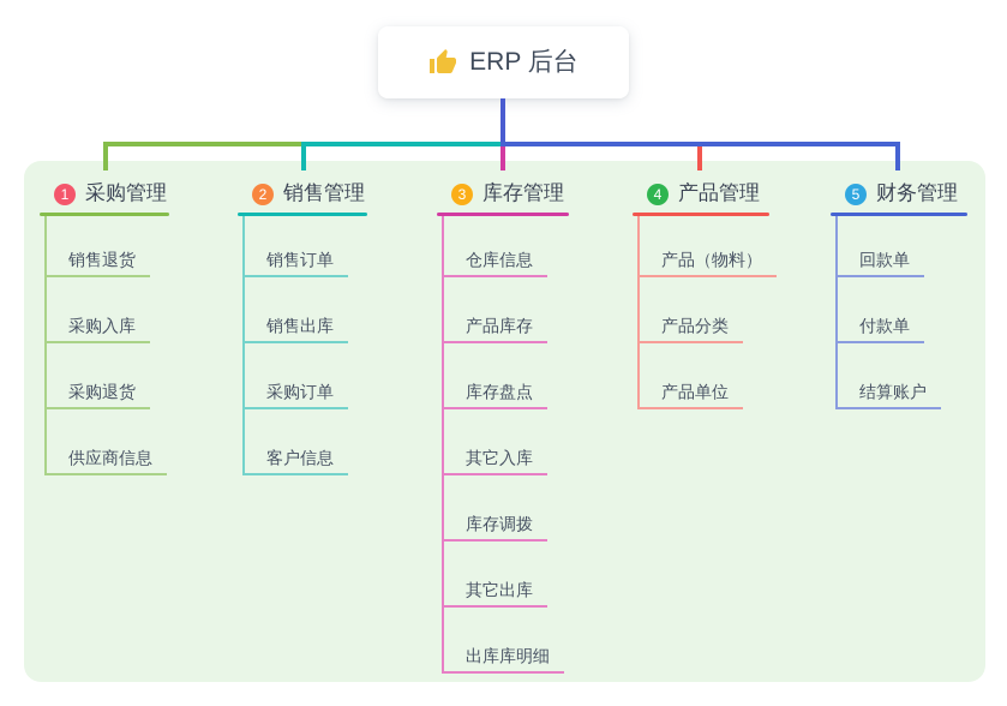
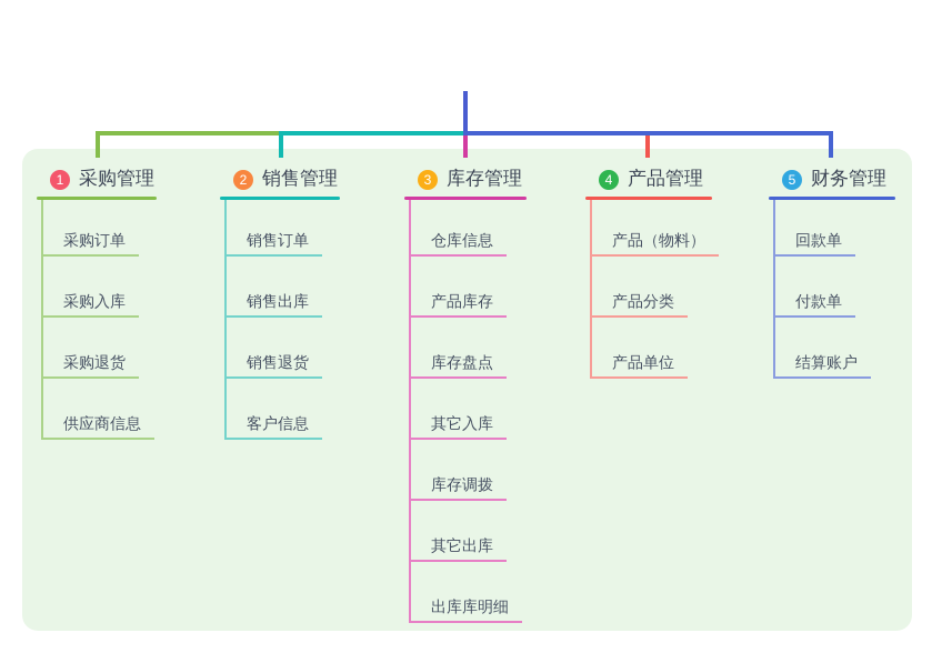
- ERP 后台
  1
  采购管理
- 销售退货
+ 采购订单
  采购入库
  采购退货
  供应商信息
  2
  销售管理
  销售订单
  销售出库
- 采购订单
+ 销售退货
  客户信息
  3
  库存管理
  仓库信息
  产品库存
  库存盘点
  其它入库
  库存调拨
  其它出库
  出库库明细
  4
  产品管理
  产品（物料）
  产品分类
  产品单位
  5
  财务管理
  回款单
  付款单
  结算账户
